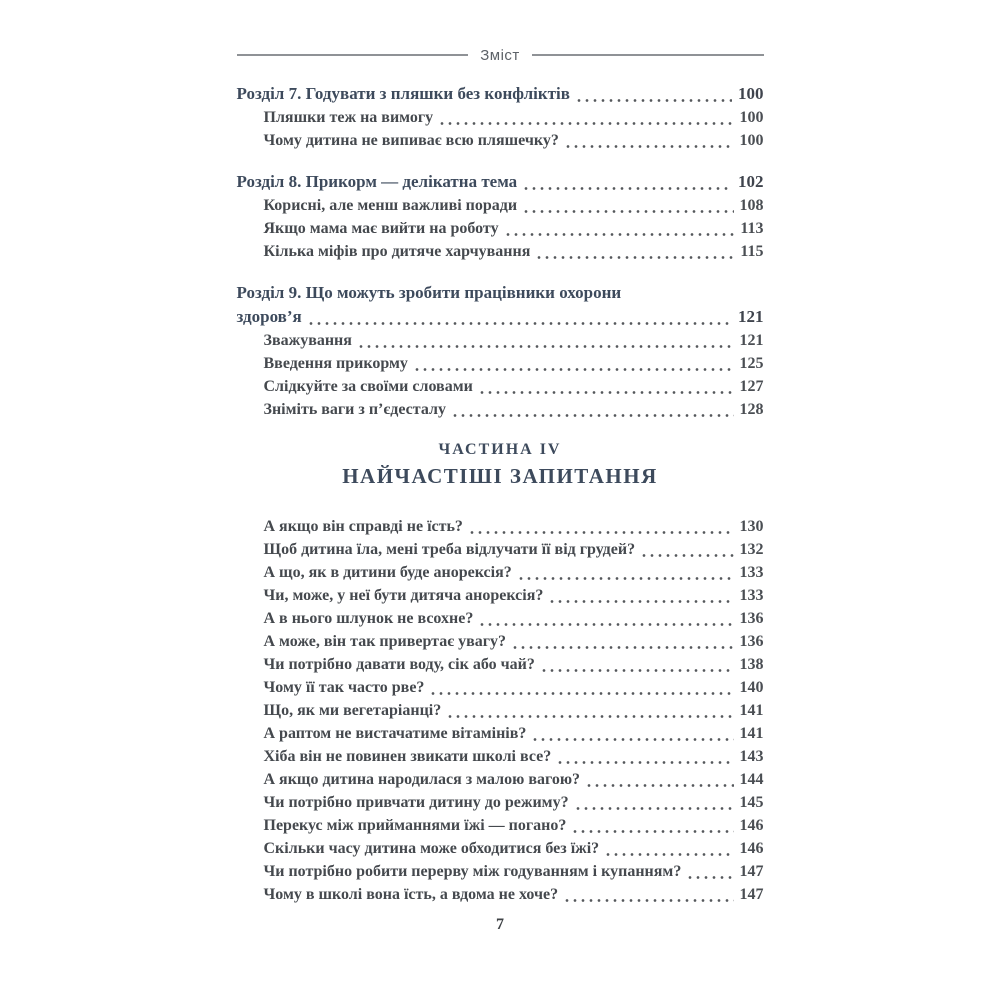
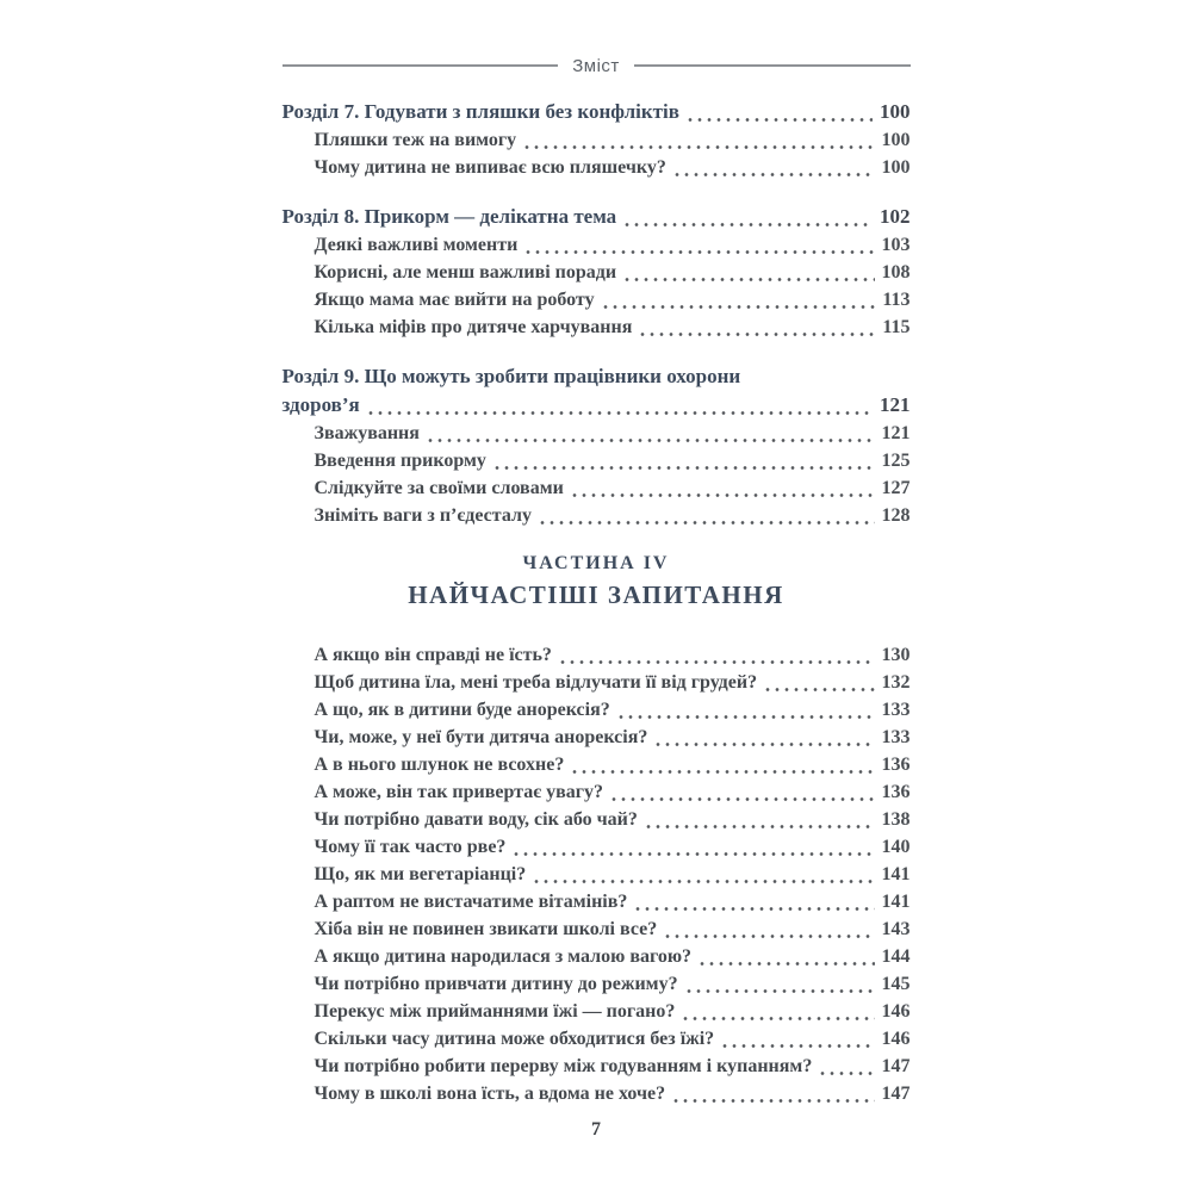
  Зміст
  Розділ 7. Годувати з пляшки без конфліктів
  100
  Пляшки теж на вимогу
  100
  Чому дитина не випиває всю пляшечку?
  100
  Розділ 8. Прикорм — делікатна тема
  102
+ Деякі важливі моменти
+ 103
  Корисні, але менш важливі поради
  108
  Якщо мама має вийти на роботу
  113
  Кілька міфів про дитяче харчування
  115
  Розділ 9. Що можуть зробити працівники охорони
  здоров’я
  121
  Зважування
  121
  Введення прикорму
  125
  Слідкуйте за своїми словами
  127
  Зніміть ваги з п’єдесталу
  128
  ЧАСТИНА IV
  НАЙЧАСТІШІ ЗАПИТАННЯ
  А якщо він справді не їсть?
  130
  Щоб дитина їла, мені треба відлучати її від грудей?
  132
  А що, як в дитини буде анорексія?
  133
  Чи, може, у неї бути дитяча анорексія?
  133
  А в нього шлунок не всохне?
  136
  А може, він так привертає увагу?
  136
  Чи потрібно давати воду, сік або чай?
  138
  Чому її так часто рве?
  140
  Що, як ми вегетаріанці?
  141
  А раптом не вистачатиме вітамінів?
  141
  Хіба він не повинен звикати школі все?
  143
  А якщо дитина народилася з малою вагою?
  144
  Чи потрібно привчати дитину до режиму?
  145
  Перекус між прийманнями їжі — погано?
  146
  Скільки часу дитина може обходитися без їжі?
  146
  Чи потрібно робити перерву між годуванням і купанням?
  147
  Чому в школі вона їсть, а вдома не хоче?
  147
  7
